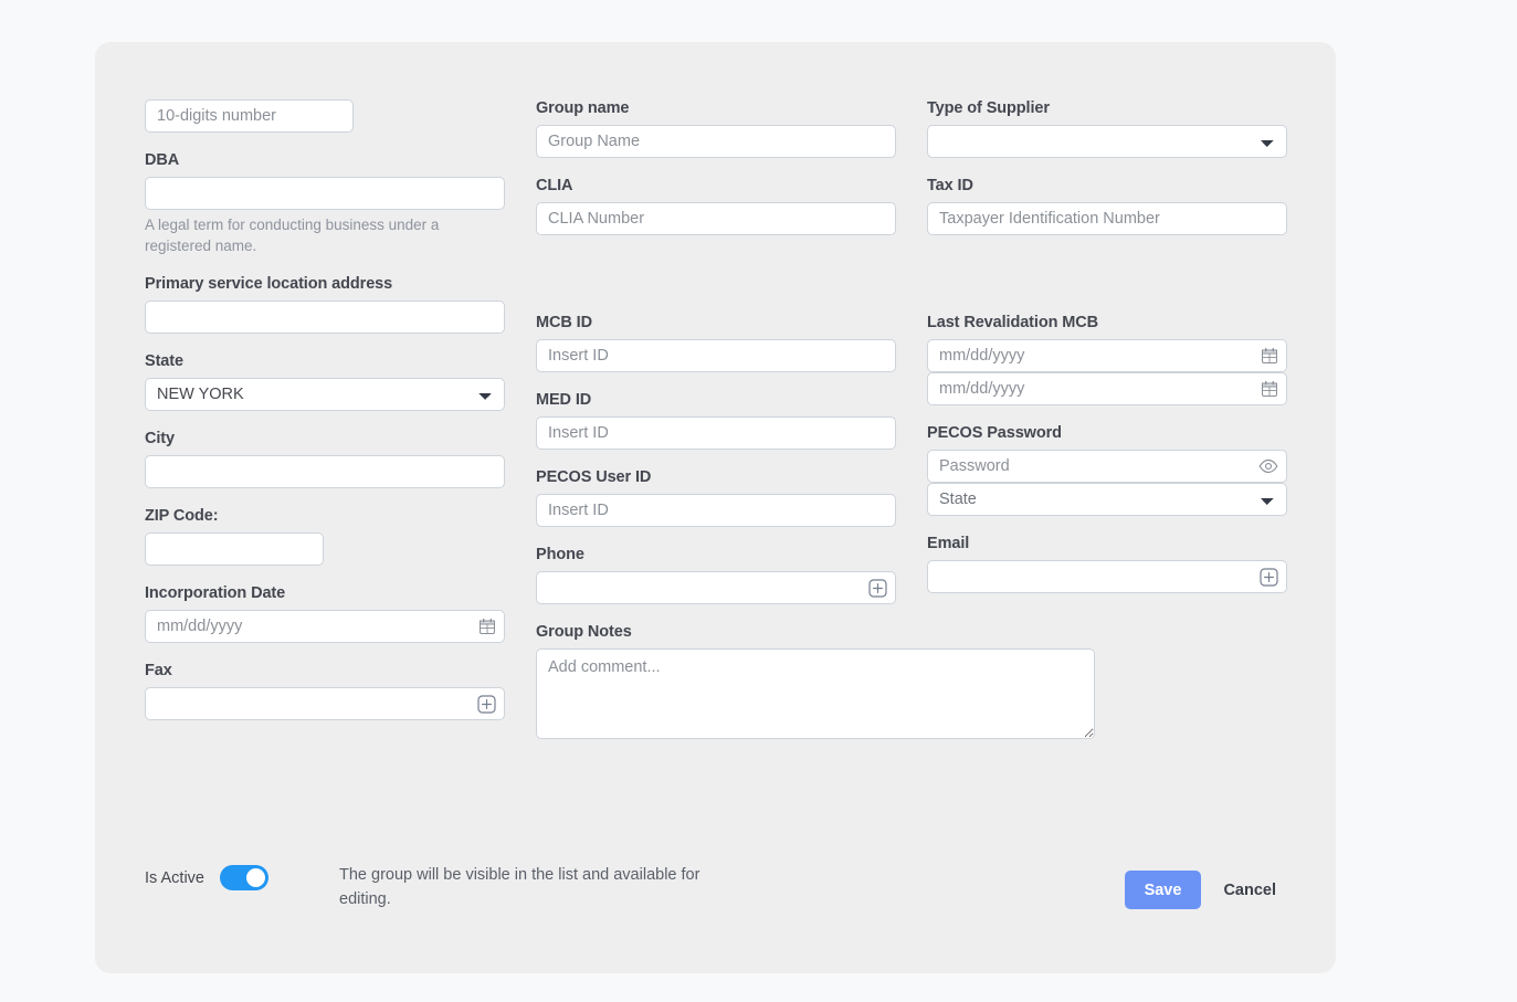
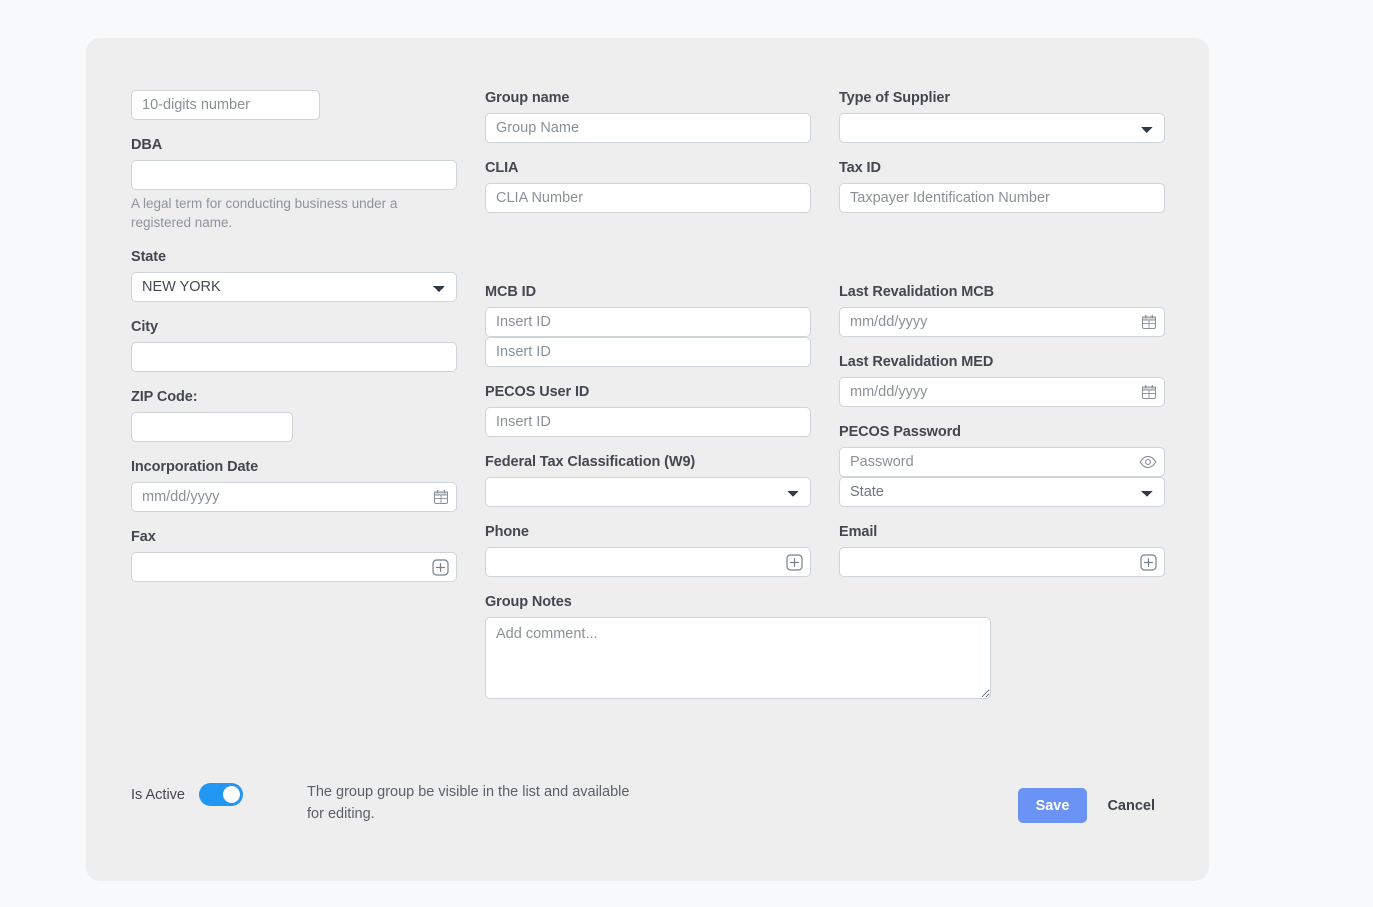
  10-digits number
  DBA
  A legal term for conducting business under a registered name.
- Primary service location address
  State
  NEW YORK
  City
  ZIP Code:
  Incorporation Date
  mm/dd/yyyy
  Fax
  Group name
  Group Name
  CLIA
  CLIA Number
  MCB ID
  Insert ID
- MED ID
  Insert ID
  PECOS User ID
  Insert ID
+ Federal Tax Classification (W9)
  Phone
  Group Notes
  Add comment...
  Type of Supplier
  Tax ID
  Taxpayer Identification Number
  Last Revalidation MCB
  mm/dd/yyyy
+ Last Revalidation MED
  mm/dd/yyyy
  PECOS Password
  Password
  State
  Email
  Is Active
- The group will be visible in the list and available for editing.
+ The group group be visible in the list and available for editing.
  Save
  Cancel
